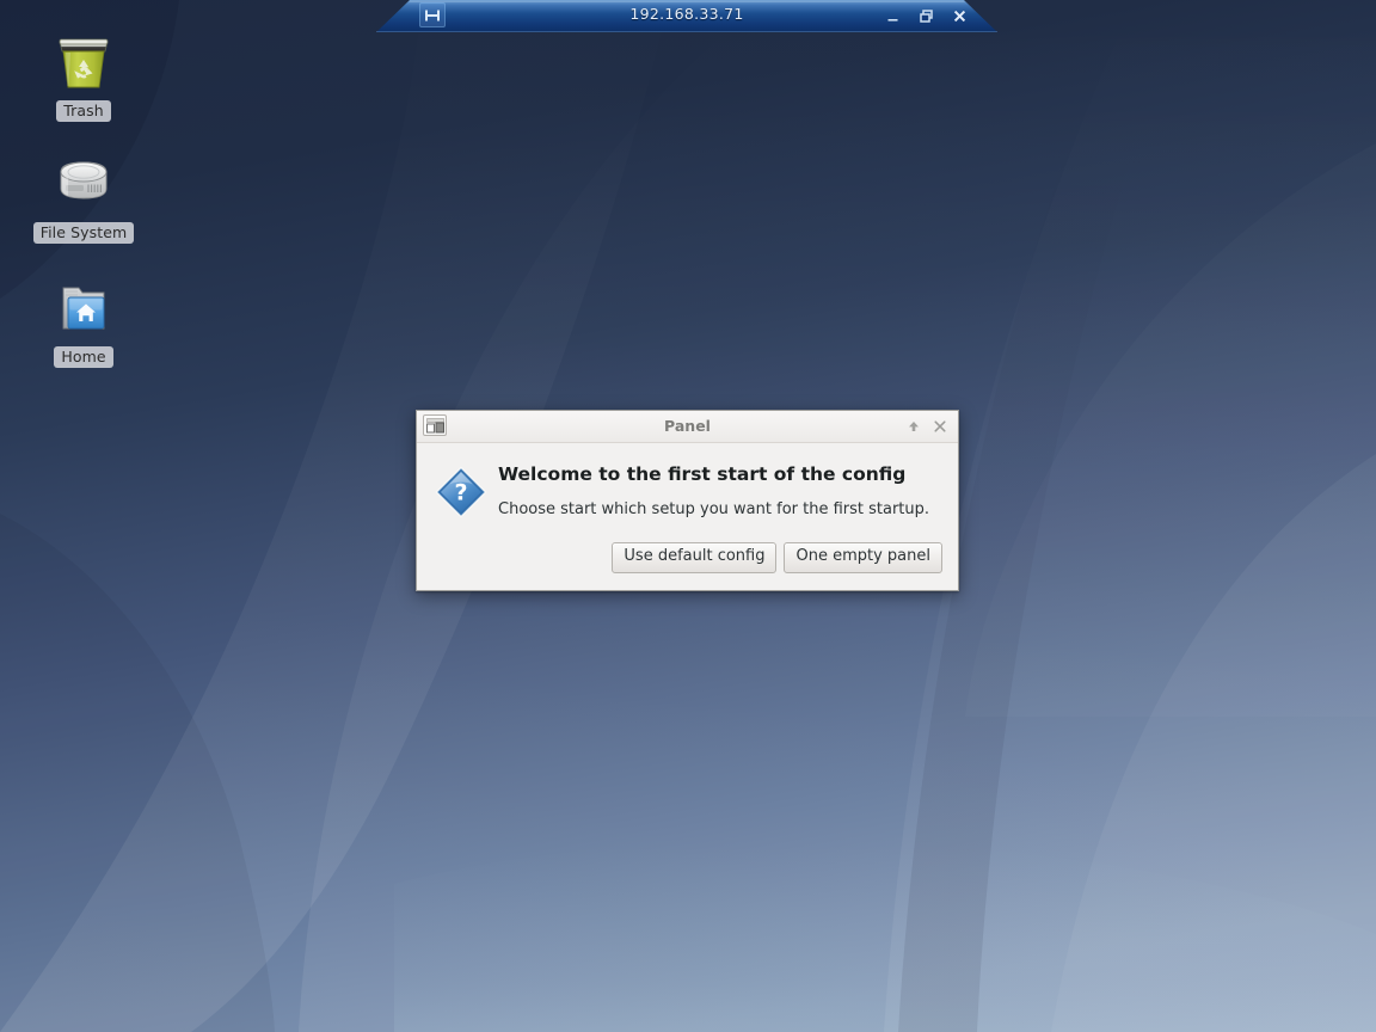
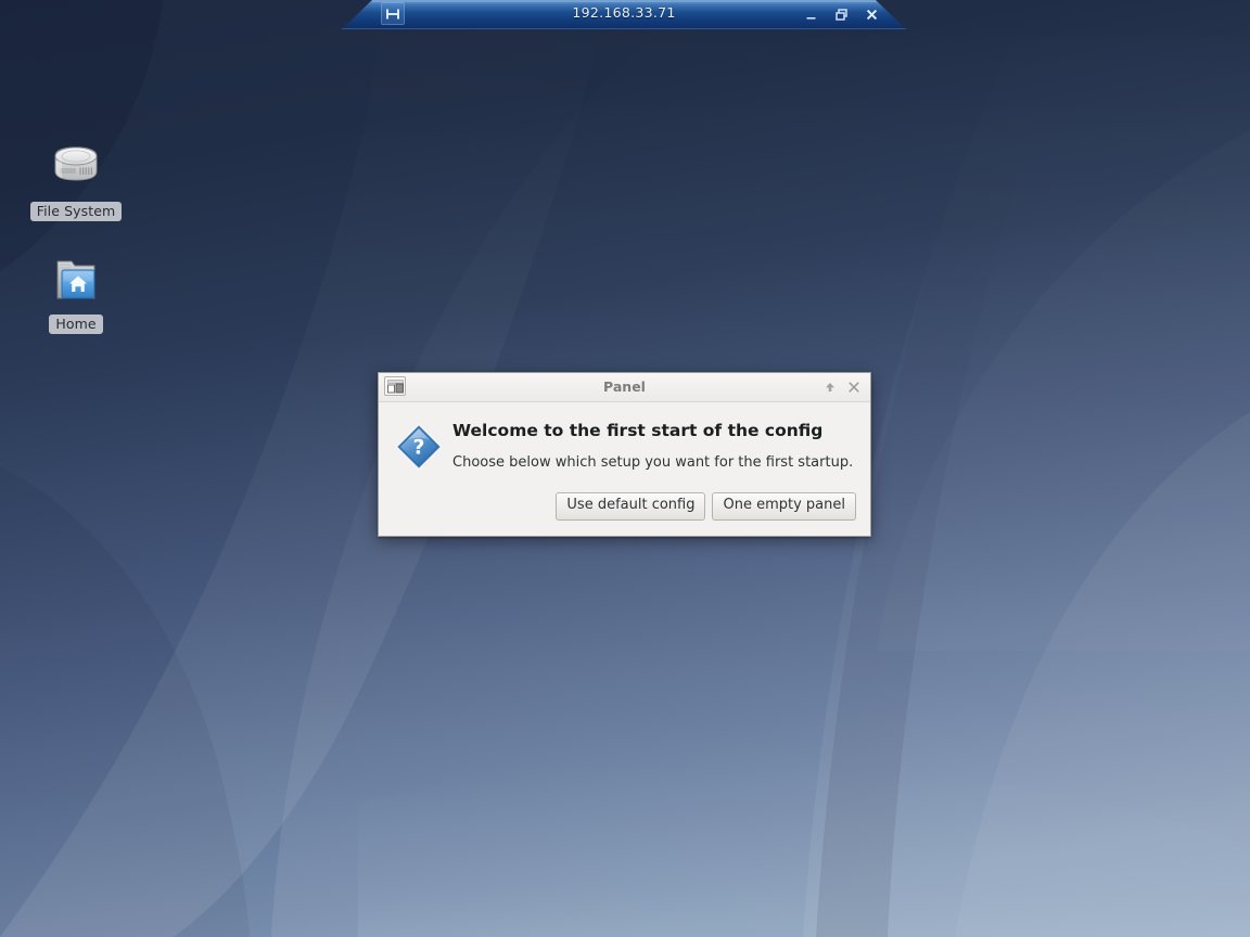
- Trash
  File System
  Home
  192.168.33.71
  Panel
  ?
  Welcome to the first start of the config
- Choose start which setup you want for the first startup.
+ Choose below which setup you want for the first startup.
  Use default config
  One empty panel
